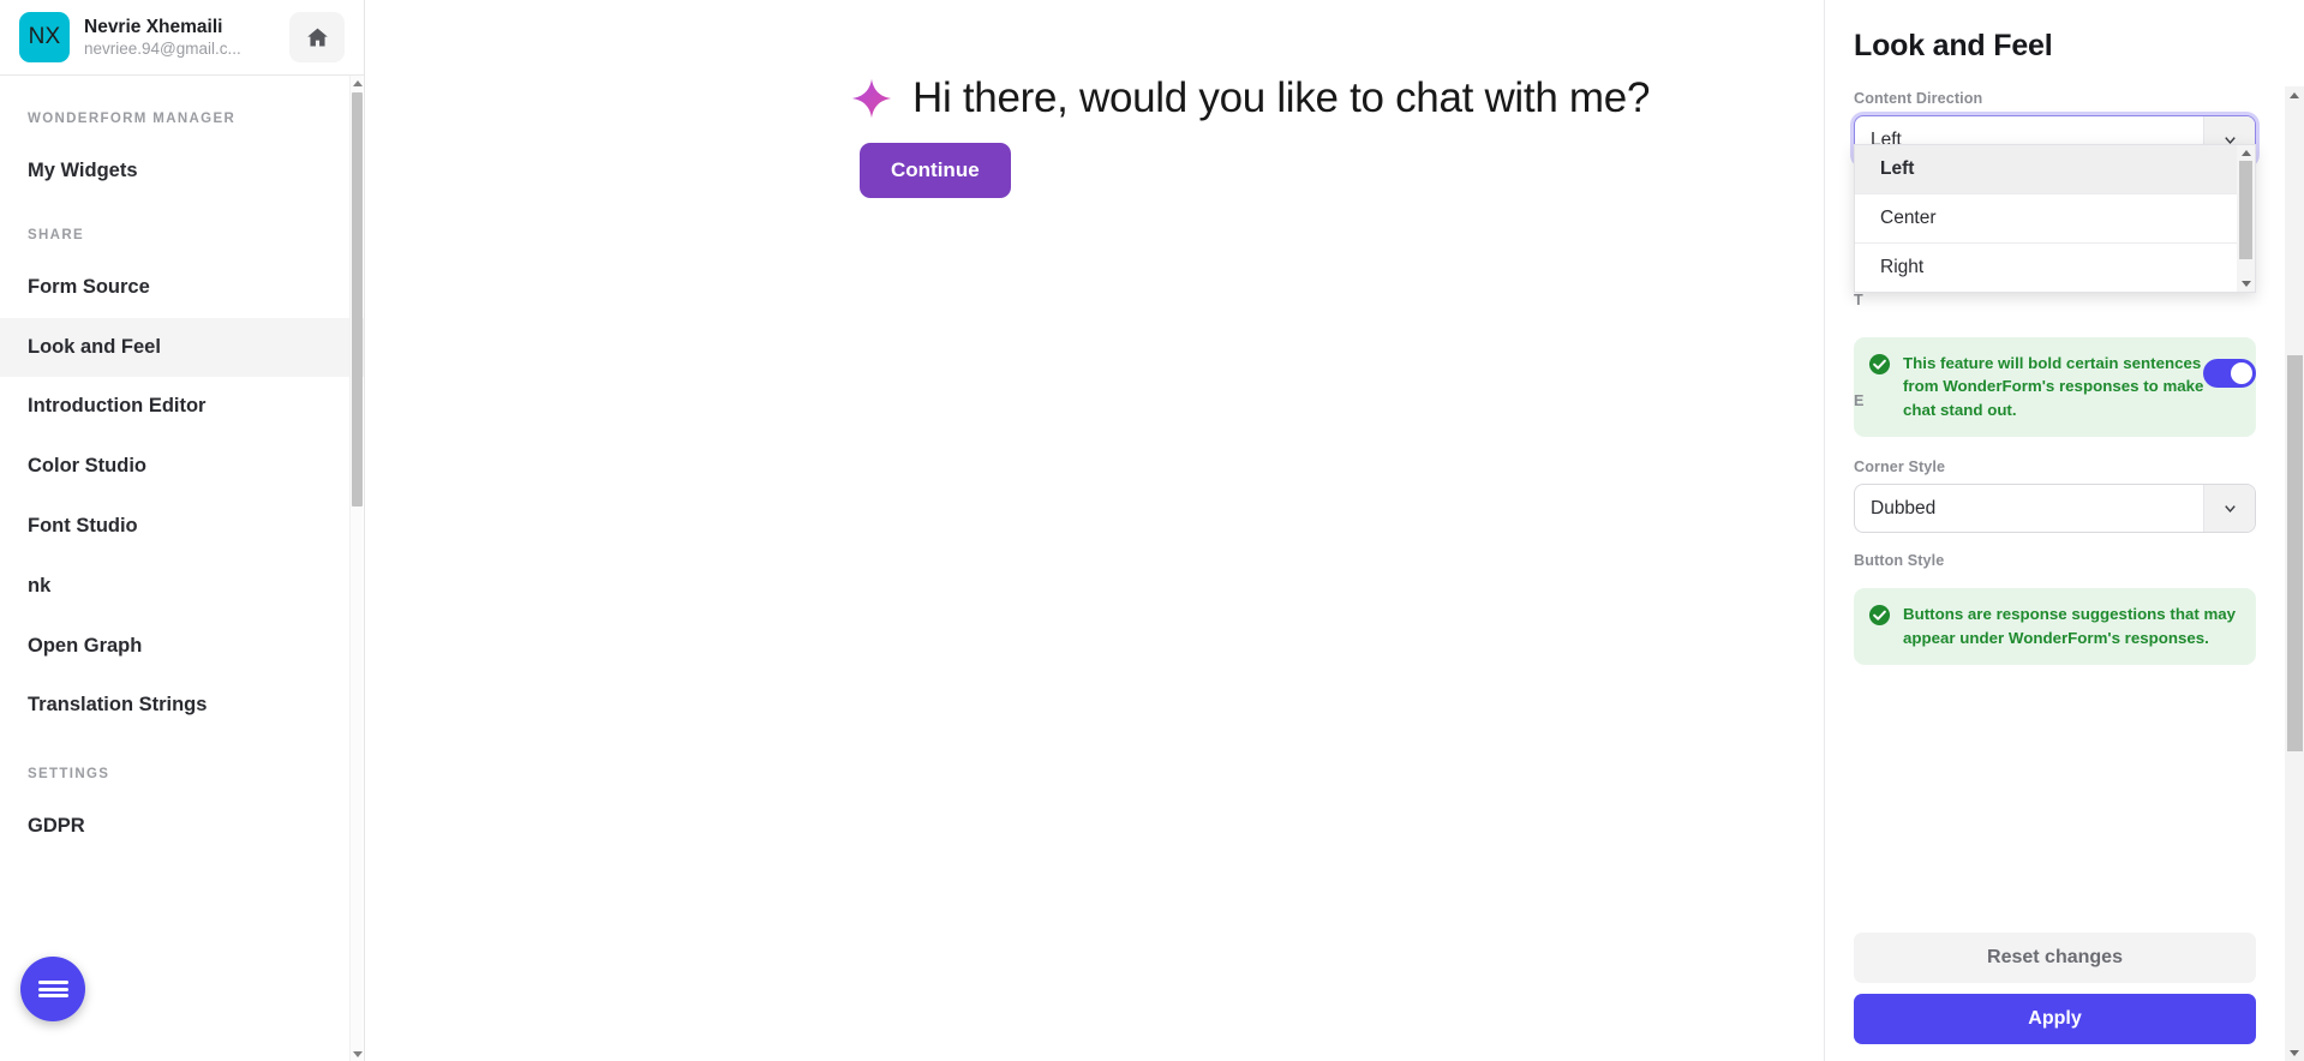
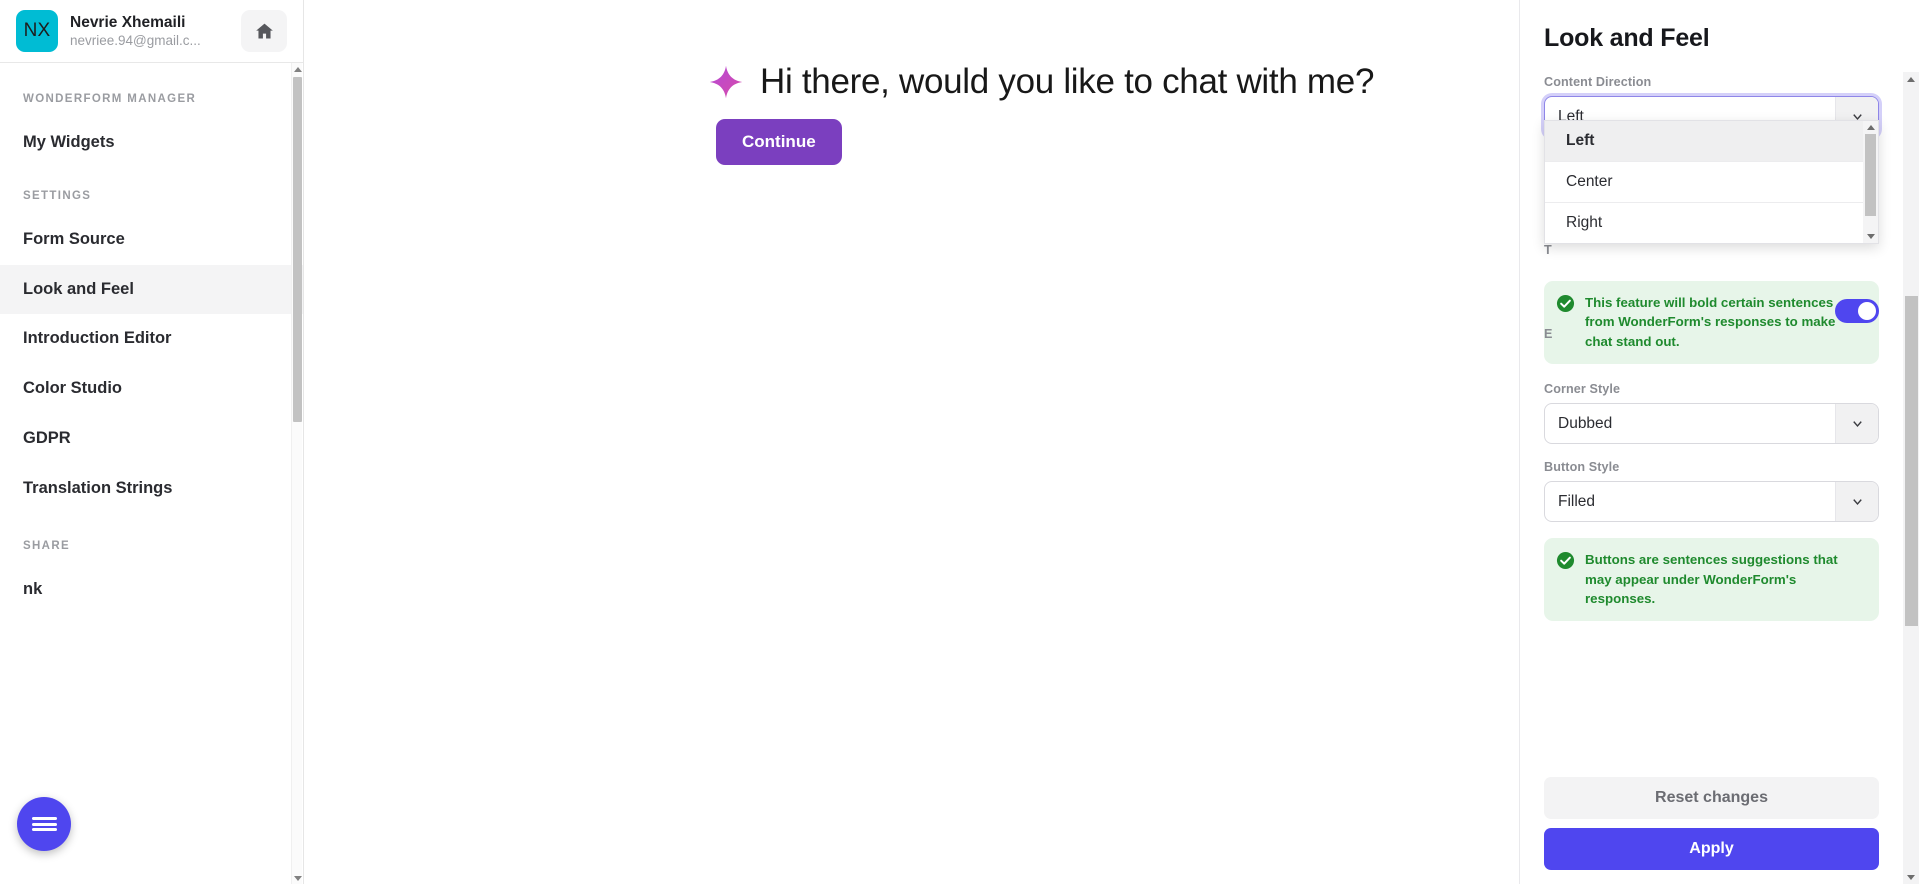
  NX
  Nevrie Xhemaili
  nevriee.94@gmail.c...
  WONDERFORM MANAGER
  My Widgets
- SHARE
+ SETTINGS
  Form Source
  Look and Feel
  Introduction Editor
  Color Studio
- Font Studio
- nk
+ GDPR
- Open Graph
  Translation Strings
- SETTINGS
+ SHARE
- GDPR
+ nk
  Hi there, would you like to chat with me?
  Continue
  Look and Feel
  T
  E
  Content Direction
  Left
  Left
  Center
  Right
  This feature will bold certain sentences from WonderForm's responses to make chat stand out.
  Corner Style
  Dubbed
  Button Style
+ Filled
- Buttons are response suggestions that may appear under WonderForm's responses.
+ Buttons are sentences suggestions that may appear under WonderForm's responses.
  Reset changes Apply
